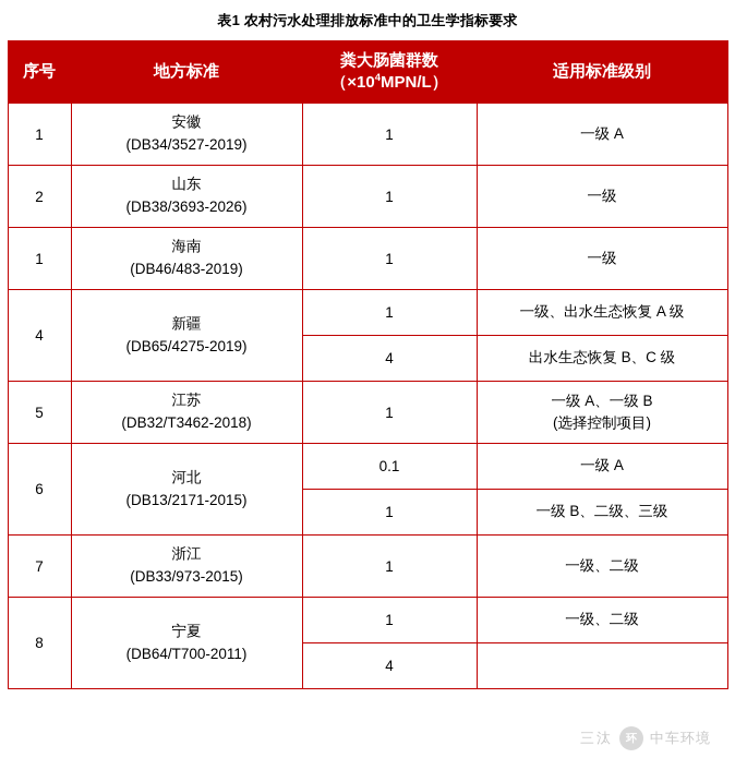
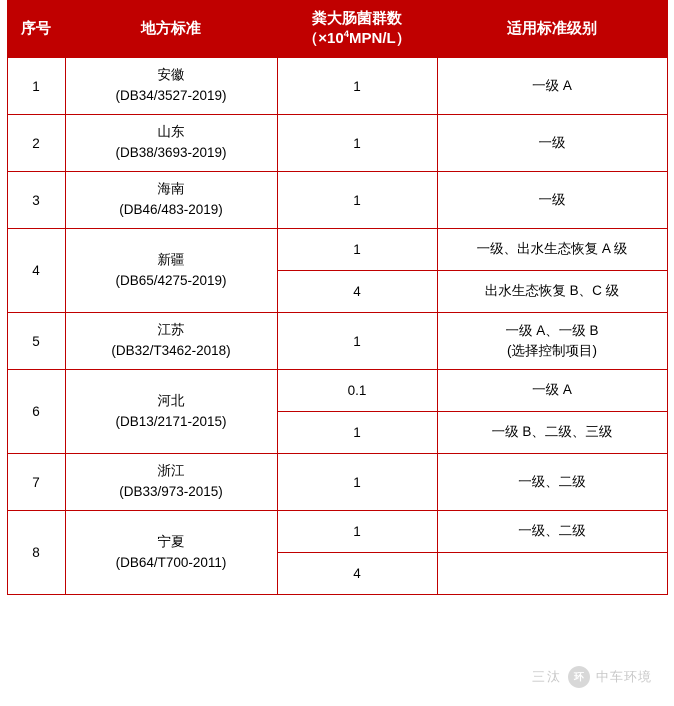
- 表1 农村污水处理排放标准中的卫生学指标要求
  序号	地方标准	粪大肠菌群数 （×104MPN/L）	适用标准级别
  1	安徽 (DB34/3527-2019)	1	一级 A
- 2	山东 (DB38/3693-2026)	1	一级
+ 2	山东 (DB38/3693-2019)	1	一级
- 1	海南 (DB46/483-2019)	1	一级
+ 3	海南 (DB46/483-2019)	1	一级
  4	新疆 (DB65/4275-2019)	1	一级、出水生态恢复 A 级
  4	出水生态恢复 B、C 级
  5	江苏 (DB32/T3462-2018)	1	一级 A、一级 B (选择控制项目)
  6	河北 (DB13/2171-2015)	0.1	一级 A
  1	一级 B、二级、三级
  7	浙江 (DB33/973-2015)	1	一级、二级
  8	宁夏 (DB64/T700-2011)	1	一级、二级
  4
  三汰
  环
  中车环境
